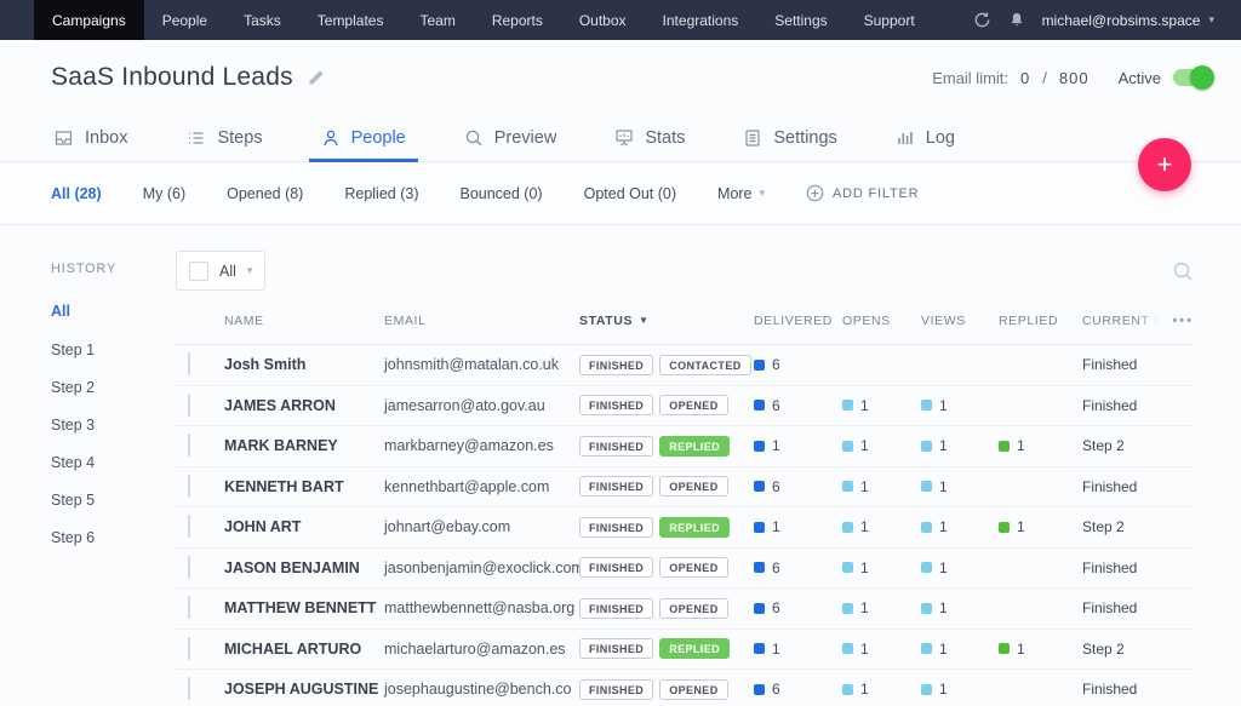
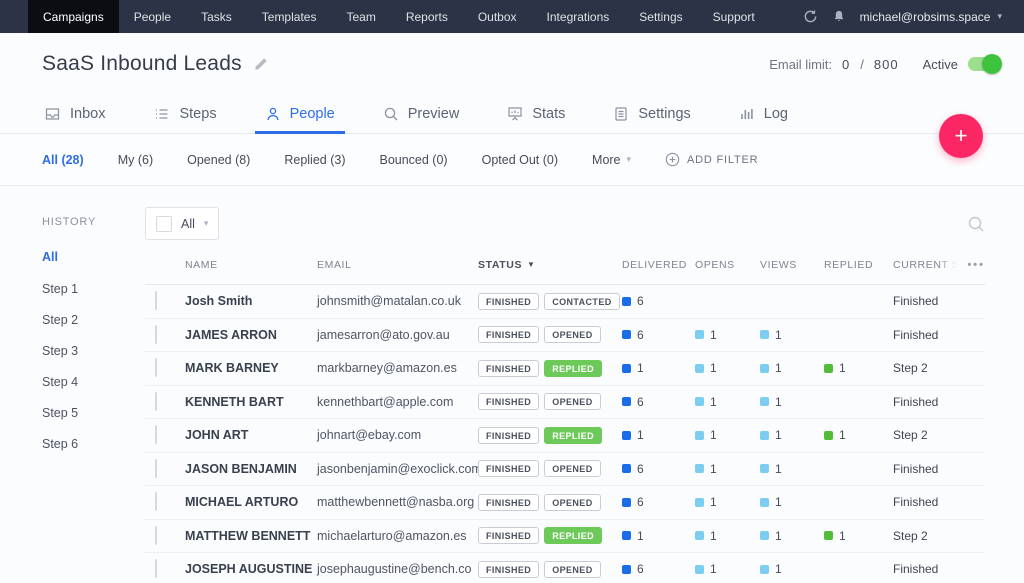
  Campaigns
  People
  Tasks
  Templates
  Team
  Reports
  Outbox
  Integrations
  Settings
  Support
  michael@robsims.space
  ▾
  SaaS Inbound Leads
  Email limit:
  0
  /
  800
  Active
  Inbox
  Steps
  People
  Preview
  Stats
  Settings
  Log
  All (28)
  My (6)
  Opened (8)
  Replied (3)
  Bounced (0)
  Opted Out (0)
  More
  ▾
  ADD FILTER
  +
  HISTORY
  All
  Step 1
  Step 2
  Step 3
  Step 4
  Step 5
  Step 6
  All
  ▾
  NAME
  EMAIL
  STATUS
  ▼
  DELIVERED
  OPENS
  VIEWS
  REPLIED
  CURRENT S
  •••
  Josh Smith
  johnsmith@matalan.co.uk
  FINISHED
  CONTACTED
  6
  Finished
  JAMES ARRON
  jamesarron@ato.gov.au
  FINISHED
  OPENED
  6
  1
  1
  Finished
  MARK BARNEY
  markbarney@amazon.es
  FINISHED
  REPLIED
  1
  1
  1
  1
  Step 2
  KENNETH BART
  kennethbart@apple.com
  FINISHED
  OPENED
  6
  1
  1
  Finished
  JOHN ART
  johnart@ebay.com
  FINISHED
  REPLIED
  1
  1
  1
  1
  Step 2
  JASON BENJAMIN
  jasonbenjamin@exoclick.com
  FINISHED
  OPENED
  6
  1
  1
  Finished
- MATTHEW BENNETT
+ MICHAEL ARTURO
  matthewbennett@nasba.org
  FINISHED
  OPENED
  6
  1
  1
  Finished
- MICHAEL ARTURO
+ MATTHEW BENNETT
  michaelarturo@amazon.es
  FINISHED
  REPLIED
  1
  1
  1
  1
  Step 2
  JOSEPH AUGUSTINE
  josephaugustine@bench.co
  FINISHED
  OPENED
  6
  1
  1
  Finished
